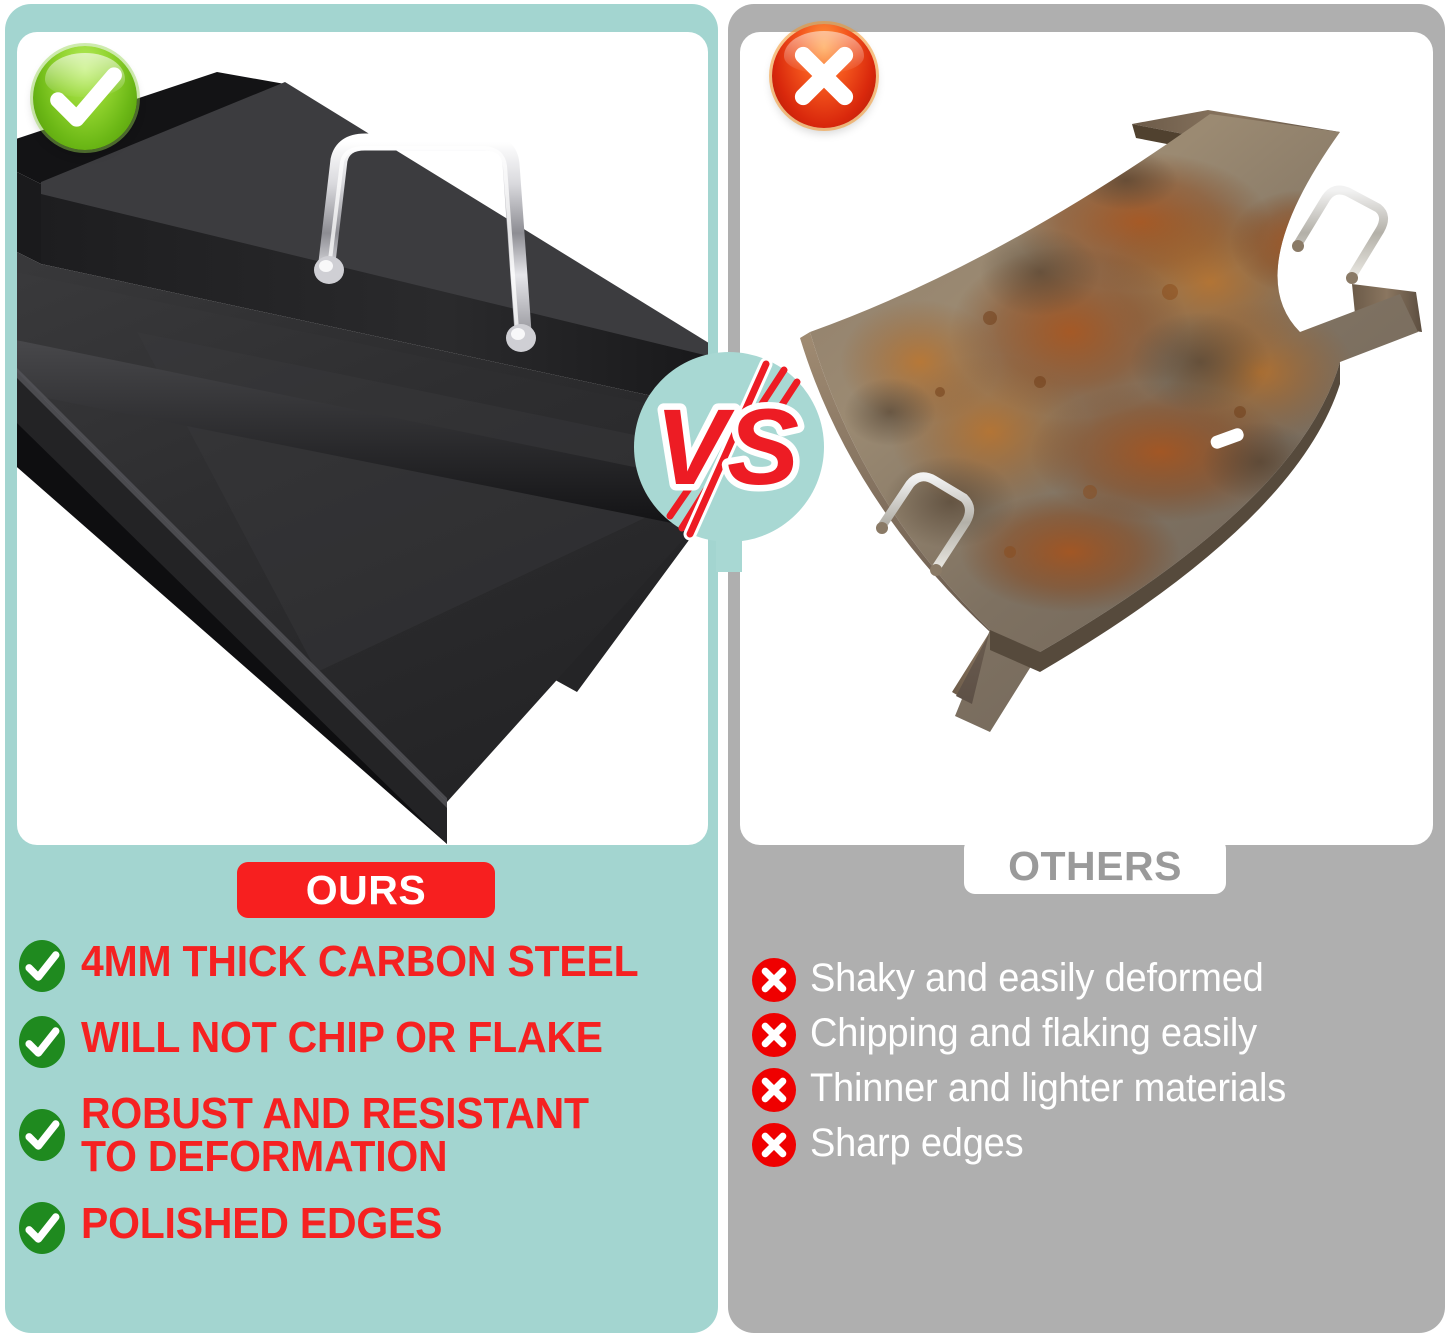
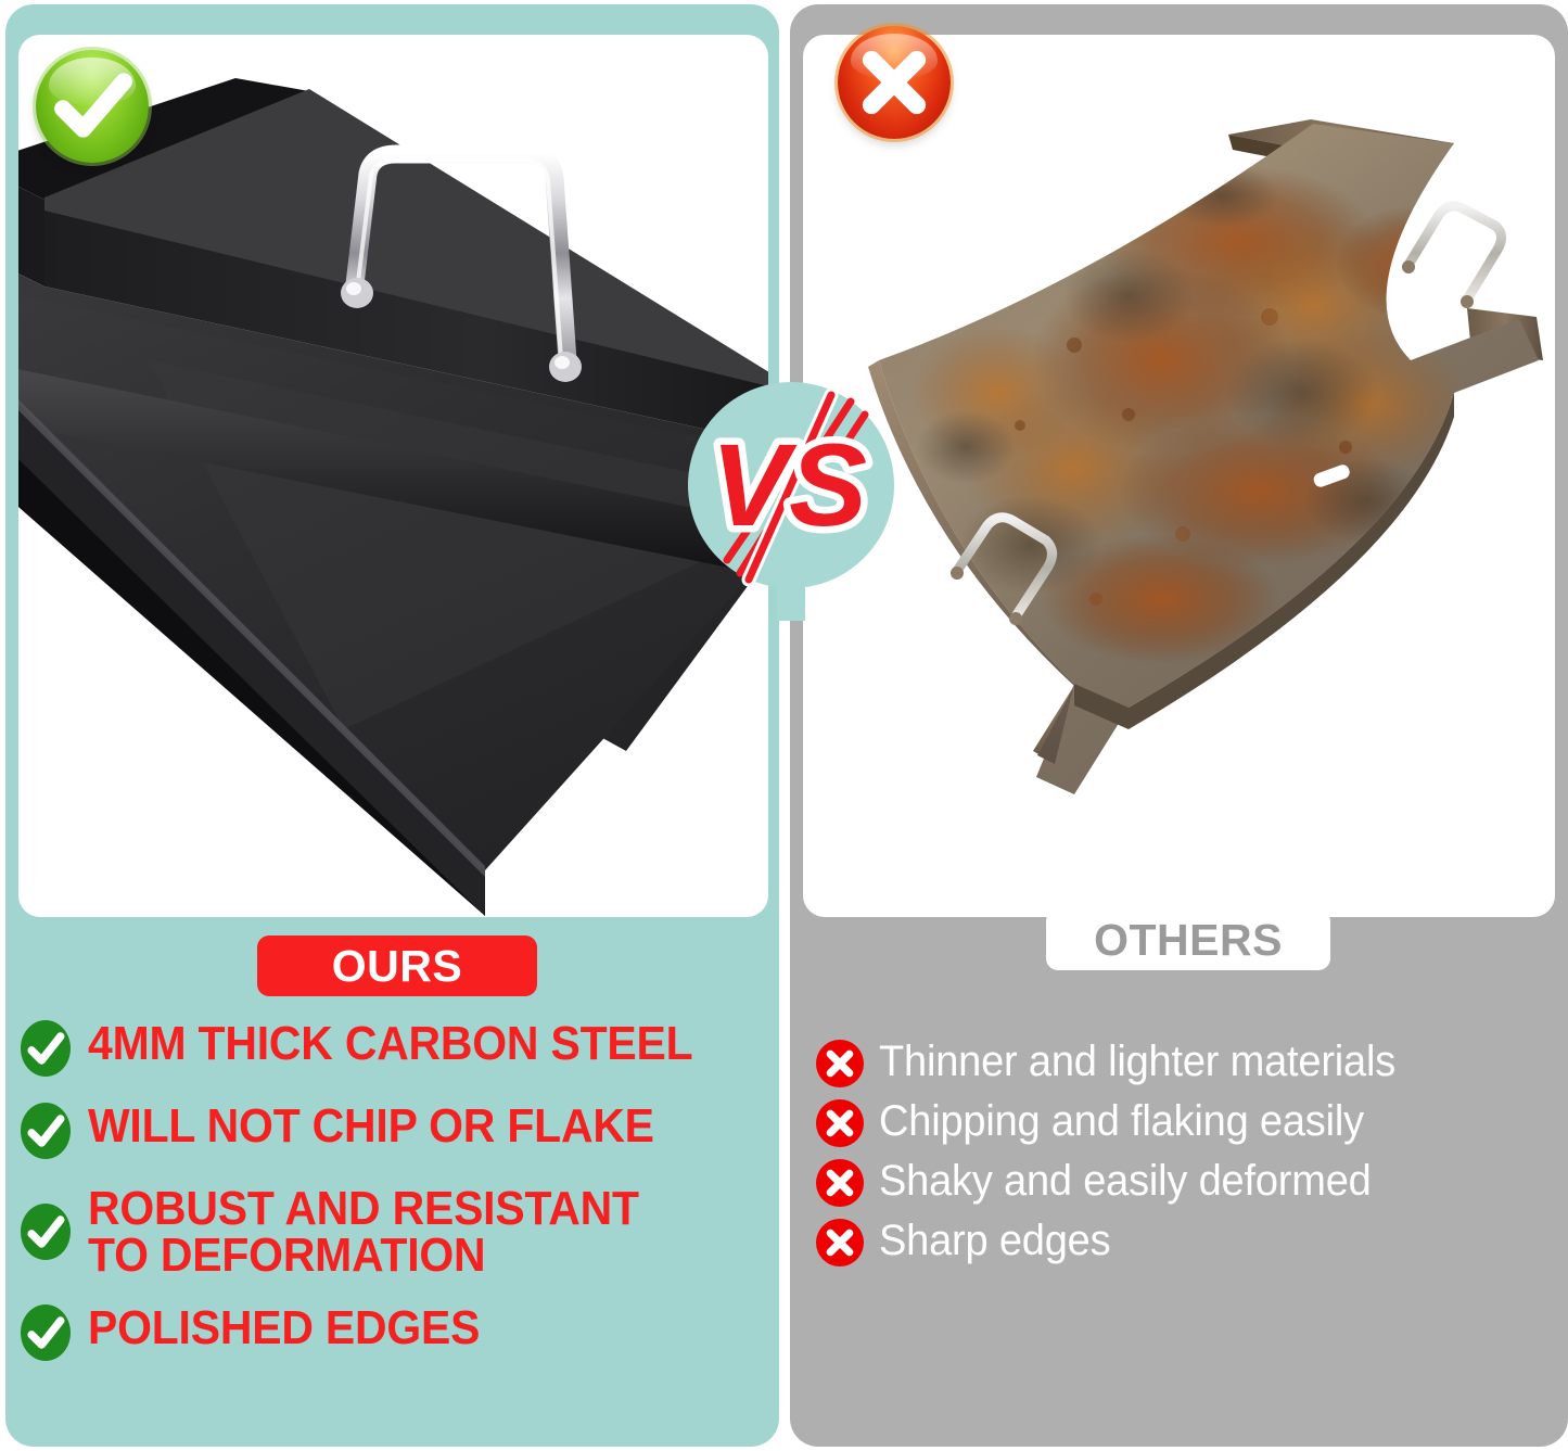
  OURS
  4MM THICK CARBON STEEL
  WILL NOT CHIP OR FLAKE
  ROBUST AND RESISTANT
  TO DEFORMATION
  POLISHED EDGES
  OTHERS
- Shaky and easily deformed
+ Thinner and lighter materials
  Chipping and flaking easily
- Thinner and lighter materials
+ Shaky and easily deformed
  Sharp edges
  VS
